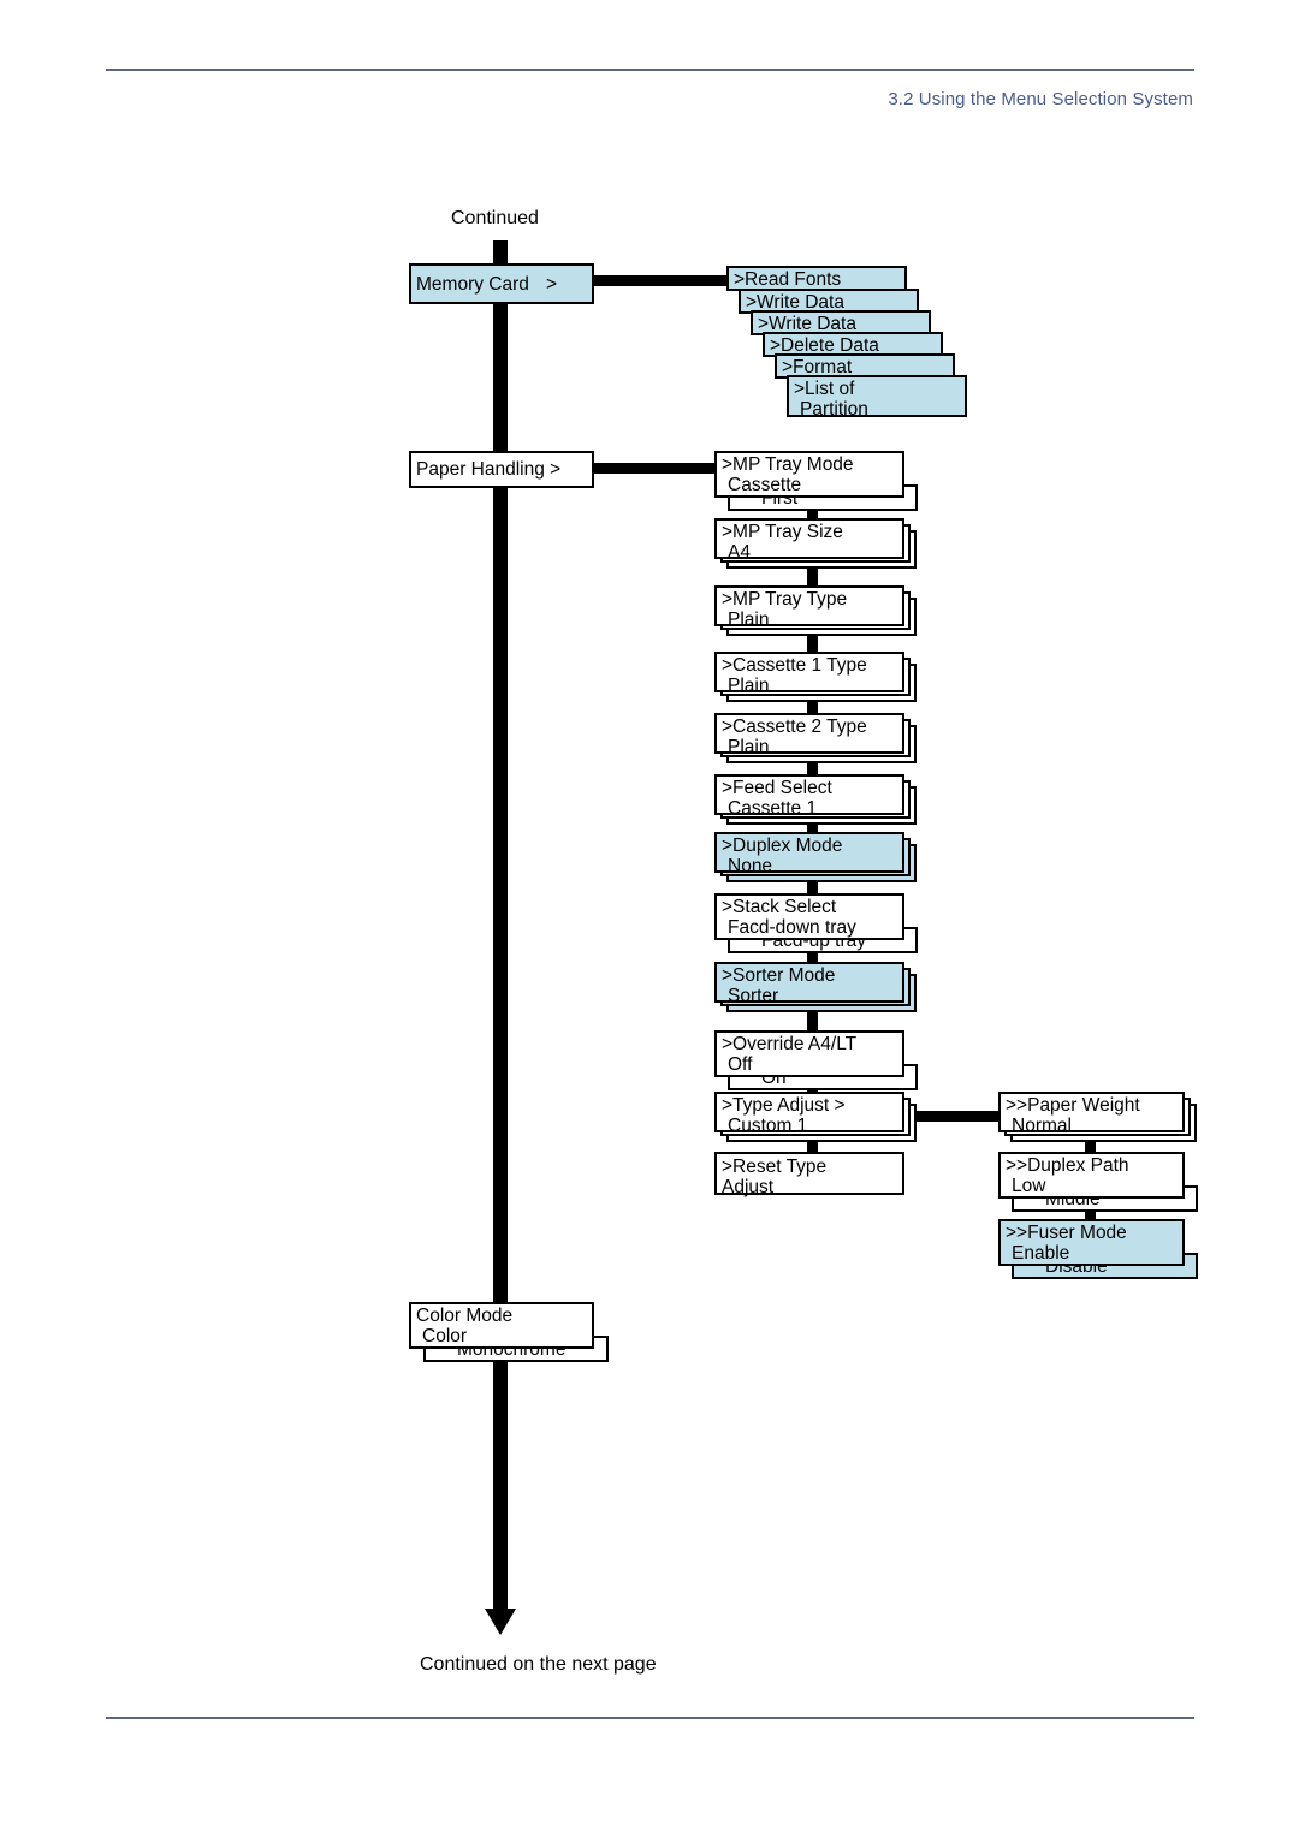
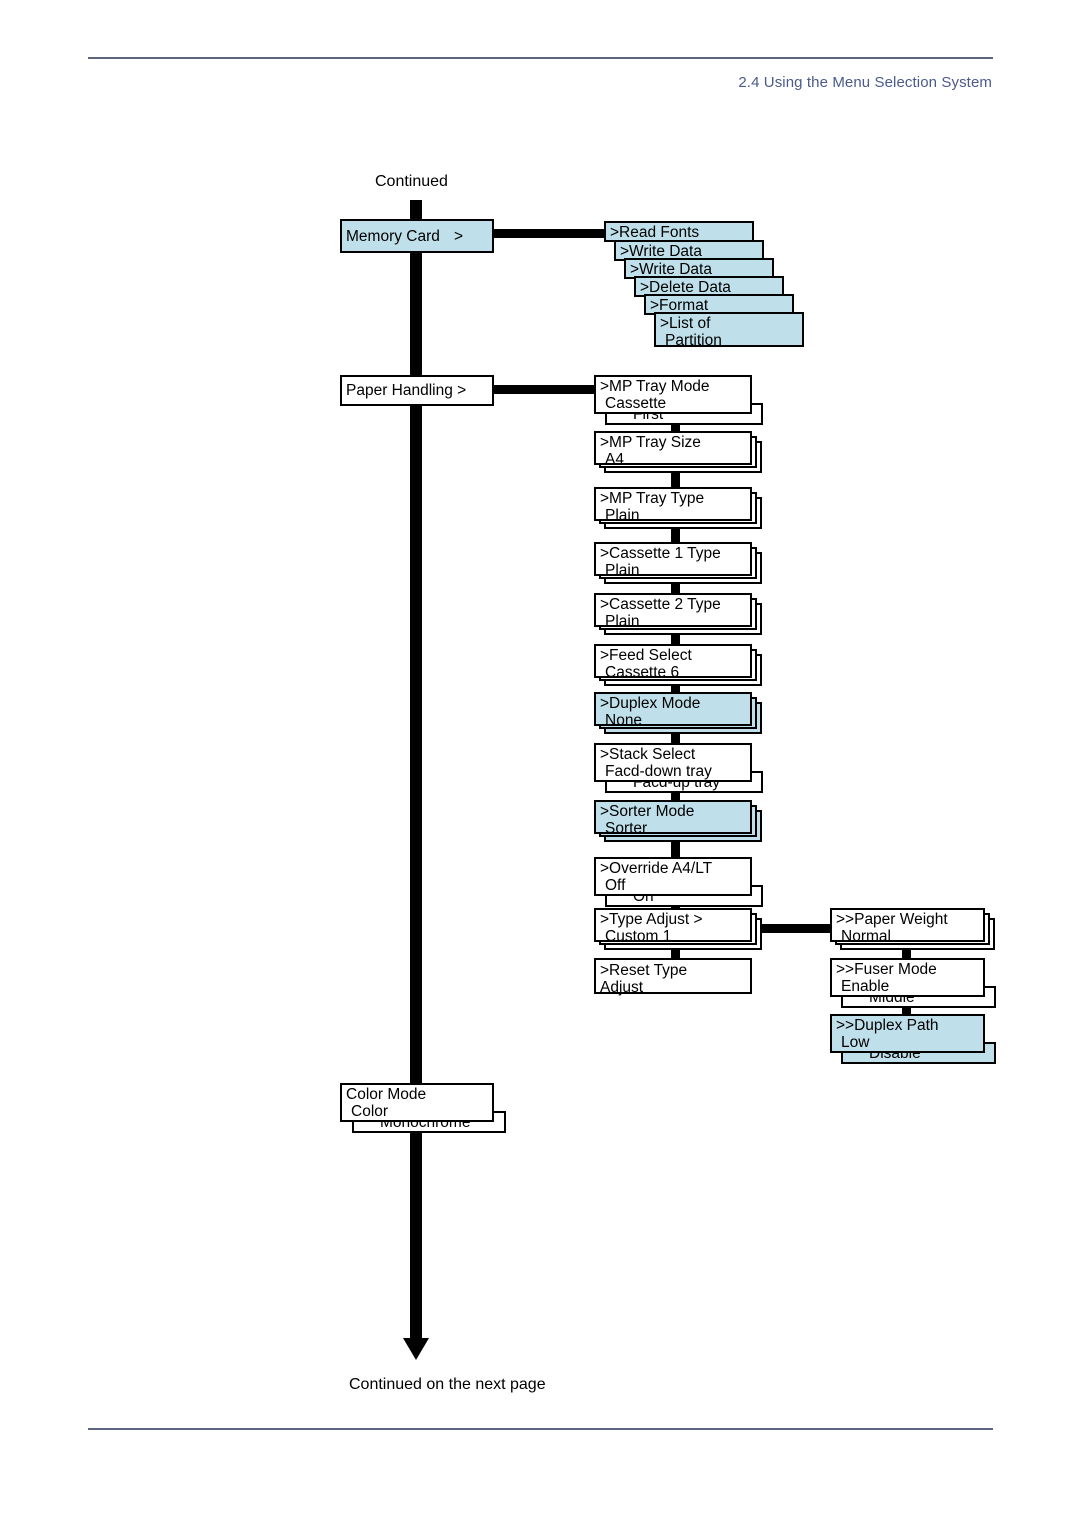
- 3.2 Using the Menu Selection System
+ 2.4 Using the Menu Selection System
  Continued
  Continued on the next page
  Memory Card
  >
  >Read Fonts
  >Write Data
  >Write Data
  >Delete Data
  >Format
  >List of
  Partition
  Paper Handling >
  First
  >MP Tray Mode
  Cassette
  >MP Tray Size
  A4
  >MP Tray Type
  Plain
  >Cassette 1 Type
  Plain
  >Cassette 2 Type
  Plain
  >Feed Select
- Cassette 1
+ Cassette 6
  >Duplex Mode
  None
  Facd-up tray
  >Stack Select
  Facd-down tray
  >Sorter Mode
  Sorter
  On
  >Override A4/LT
  Off
  >Type Adjust >
  Custom 1
  >Reset Type
  Adjust
  >>Paper Weight
  Normal
  Middle
- >>Duplex Path
+ >>Fuser Mode
- Low
+ Enable
  Disable
- >>Fuser Mode
+ >>Duplex Path
- Enable
+ Low
  Monochrome
  Color Mode
  Color
